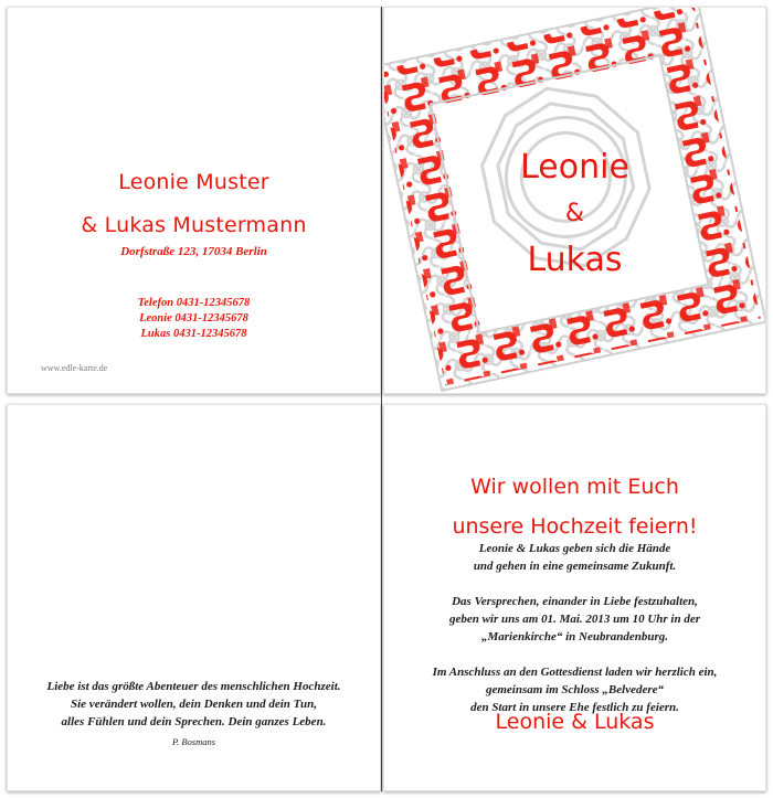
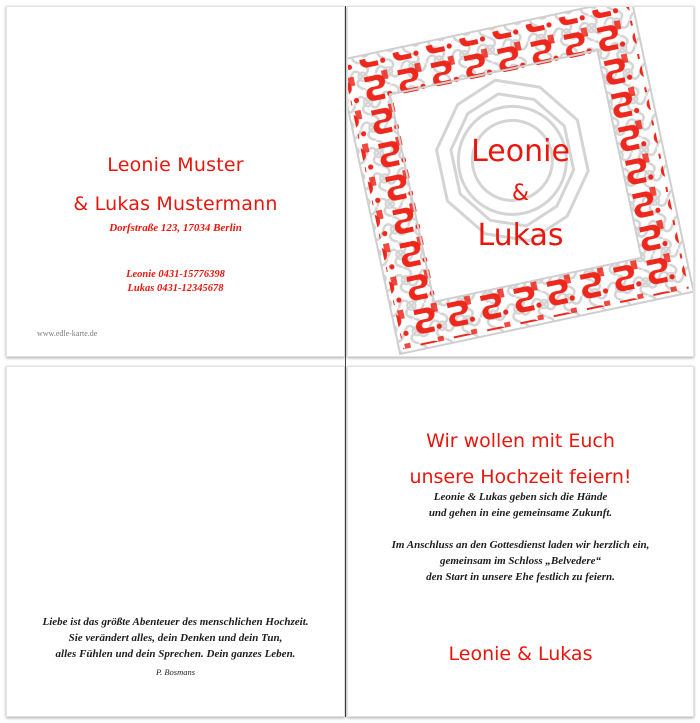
  Leonie Muster
  & Lukas Mustermann
  Dorfstraße 123, 17034 Berlin
- Telefon 0431-12345678
- Leonie 0431-12345678
+ Leonie 0431-15776398
  Lukas 0431-12345678
  www.edle-karte.de
  Leonie
  &
  Lukas
  Liebe ist das größte Abenteuer des menschlichen Hochzeit.
- Sie verändert wollen, dein Denken und dein Tun,
+ Sie verändert alles, dein Denken und dein Tun,
  alles Fühlen und dein Sprechen. Dein ganzes Leben.
  P. Bosmans
  Wir wollen mit Euch
  unsere Hochzeit feiern!
  Leonie & Lukas geben sich die Hände
  und gehen in eine gemeinsame Zukunft.
- Das Versprechen, einander in Liebe festzuhalten,
- geben wir uns am 01. Mai. 2013 um 10 Uhr in der
- „Marienkirche“ in Neubrandenburg.
  Im Anschluss an den Gottesdienst laden wir herzlich ein,
  gemeinsam im Schloss „Belvedere“
  den Start in unsere Ehe festlich zu feiern.
  Leonie & Lukas
